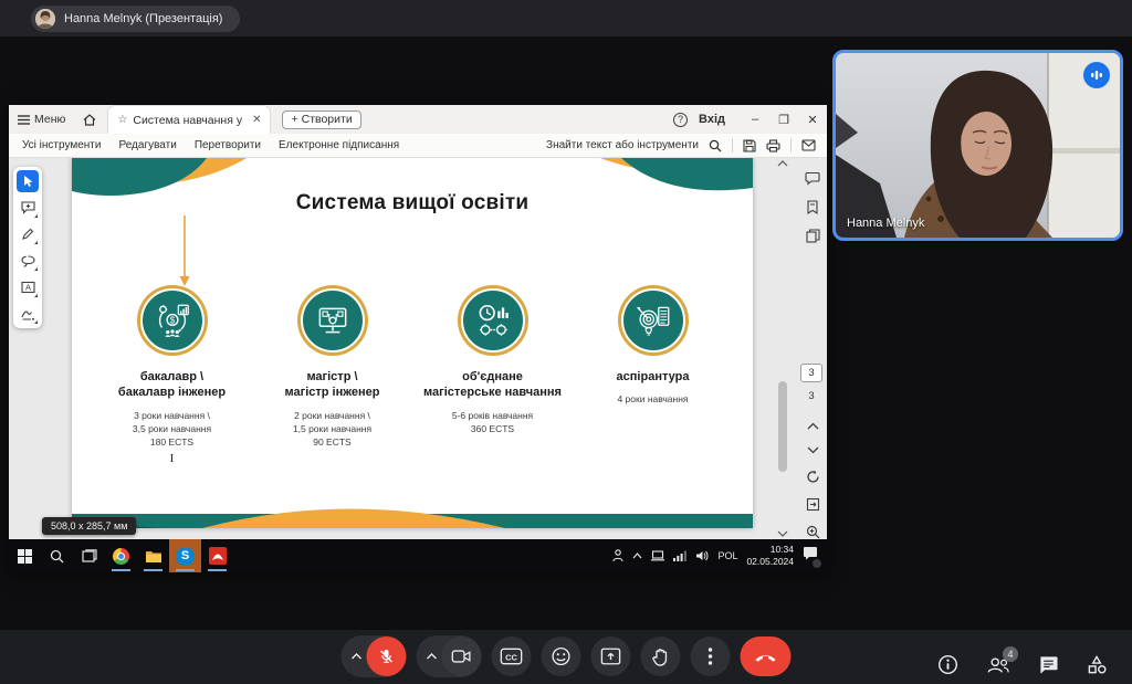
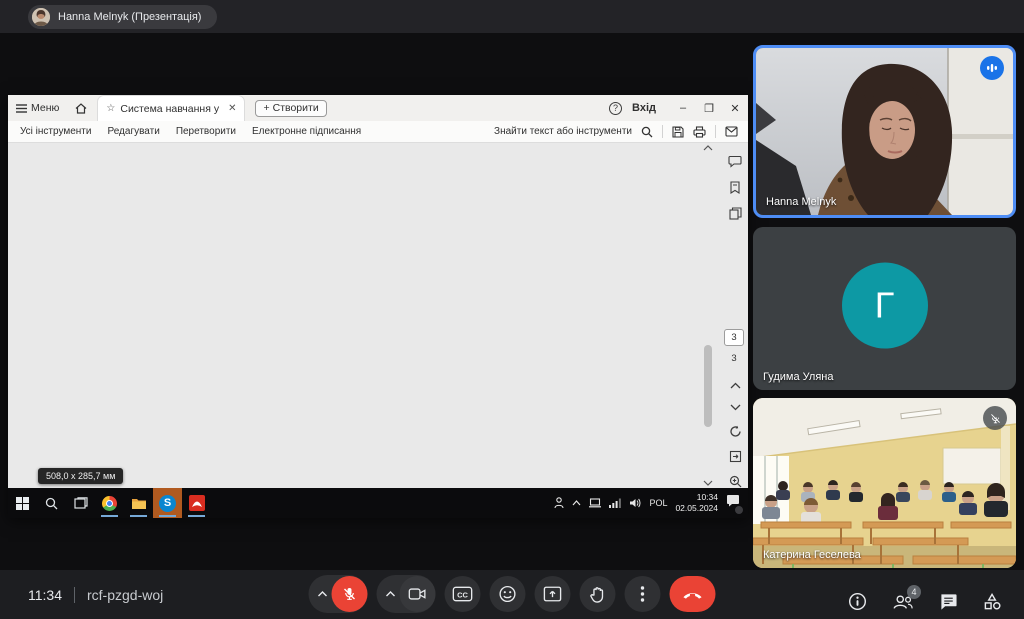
  Hanna Melnyk (Презентація)
  Меню
  ☆
  Система навчання у
  ✕
  +
  Створити
  ?
  Вхід
  –
  ❐
  ✕
  Усі інструменти
  Редагувати
  Перетворити
  Електронне підписання
  Знайти текст або інструменти
- A
- Система вищої освіти
- $
- бакалавр \
- бакалавр інженер
- 3 роки навчання \
- 3,5 роки навчання
- 180 ECTS
- I
- магістр \
- магістр інженер
- 2 роки навчання \
- 1,5 роки навчання
- 90 ECTS
- об'єднане
- магістерське навчання
- 5-6 років навчання
- 360 ECTS
- аспірантура
- 4 роки навчання
  3
  3
  508,0 x 285,7 мм
  S
  POL
  10:34
  02.05.2024
  Hanna Melnyk
+ Г
+ Гудима Уляна
+ Катерина Геселева
+ 11:34
+ rcf-pzgd-woj
  CC
  4
